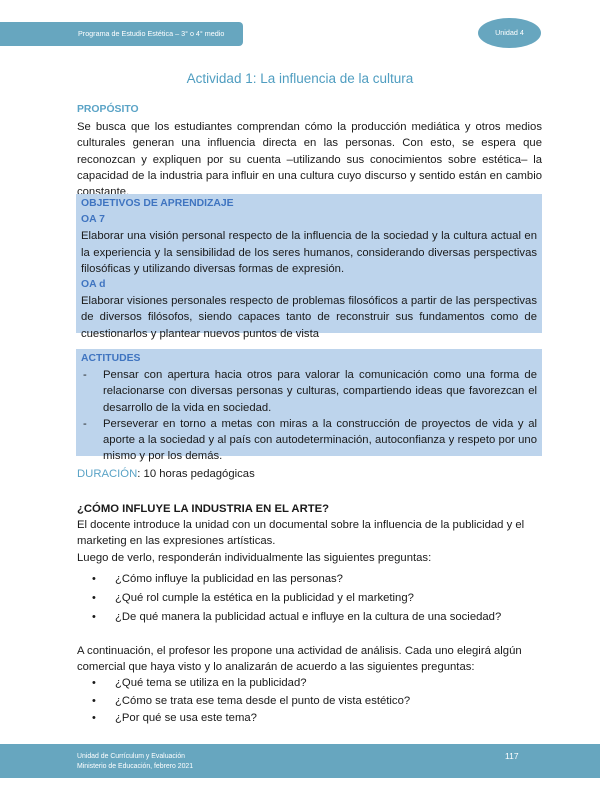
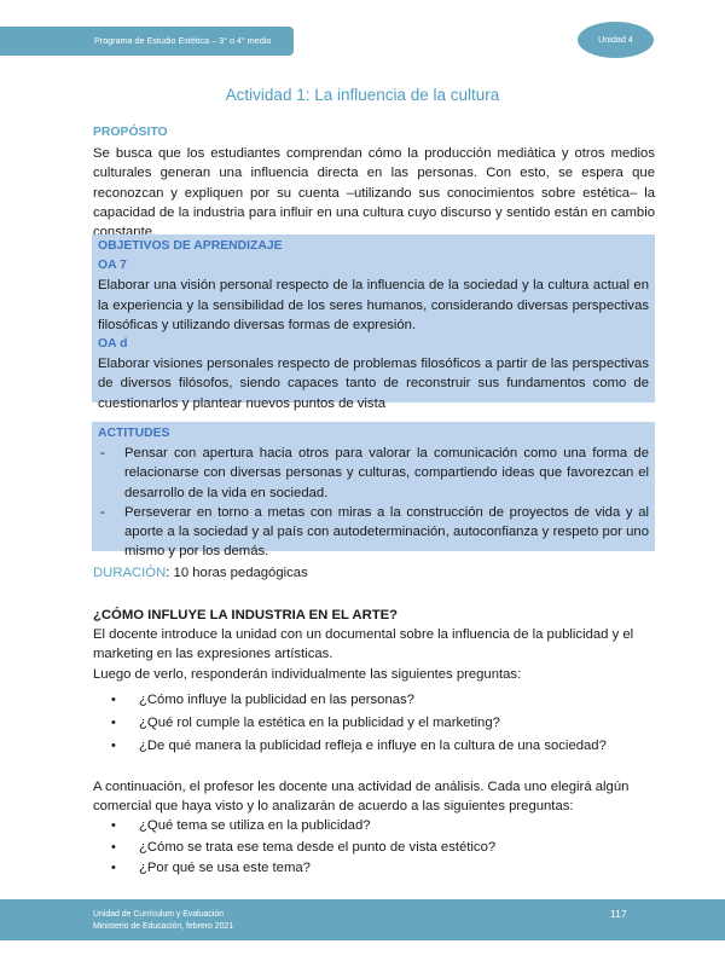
  Programa de Estudio Estética – 3° o 4° medio
  Unidad 4
  Actividad 1: La influencia de la cultura
  PROPÓSITO
  Se busca que los estudiantes comprendan cómo la producción mediática y otros medios culturales generan una influencia directa en las personas. Con esto, se espera que reconozcan y expliquen por su cuenta –utilizando sus conocimientos sobre estética– la capacidad de la industria para influir en una cultura cuyo discurso y sentido están en cambio constante.
  OBJETIVOS DE APRENDIZAJE
  OA 7
  Elaborar una visión personal respecto de la influencia de la sociedad y la cultura actual en la experiencia y la sensibilidad de los seres humanos, considerando diversas perspectivas filosóficas y utilizando diversas formas de expresión.
  OA d
  Elaborar visiones personales respecto de problemas filosóficos a partir de las perspectivas de diversos filósofos, siendo capaces tanto de reconstruir sus fundamentos como de cuestionarlos y plantear nuevos puntos de vista
  ACTITUDES
  -
  Pensar con apertura hacia otros para valorar la comunicación como una forma de relacionarse con diversas personas y culturas, compartiendo ideas que favorezcan el desarrollo de la vida en sociedad.
  -
  Perseverar en torno a metas con miras a la construcción de proyectos de vida y al aporte a la sociedad y al país con autodeterminación, autoconfianza y respeto por uno mismo y por los demás.
  DURACIÓN: 10 horas pedagógicas
  ¿CÓMO INFLUYE LA INDUSTRIA EN EL ARTE?
  El docente introduce la unidad con un documental sobre la influencia de la publicidad y el marketing en las expresiones artísticas.
  Luego de verlo, responderán individualmente las siguientes preguntas:
  •
  ¿Cómo influye la publicidad en las personas?
  •
  ¿Qué rol cumple la estética en la publicidad y el marketing?
  •
- ¿De qué manera la publicidad actual e influye en la cultura de una sociedad?
+ ¿De qué manera la publicidad refleja e influye en la cultura de una sociedad?
- A continuación, el profesor les propone una actividad de análisis. Cada uno elegirá algún comercial que haya visto y lo analizarán de acuerdo a las siguientes preguntas:
+ A continuación, el profesor les docente una actividad de análisis. Cada uno elegirá algún comercial que haya visto y lo analizarán de acuerdo a las siguientes preguntas:
  •
  ¿Qué tema se utiliza en la publicidad?
  •
  ¿Cómo se trata ese tema desde el punto de vista estético?
  •
  ¿Por qué se usa este tema?
  117
